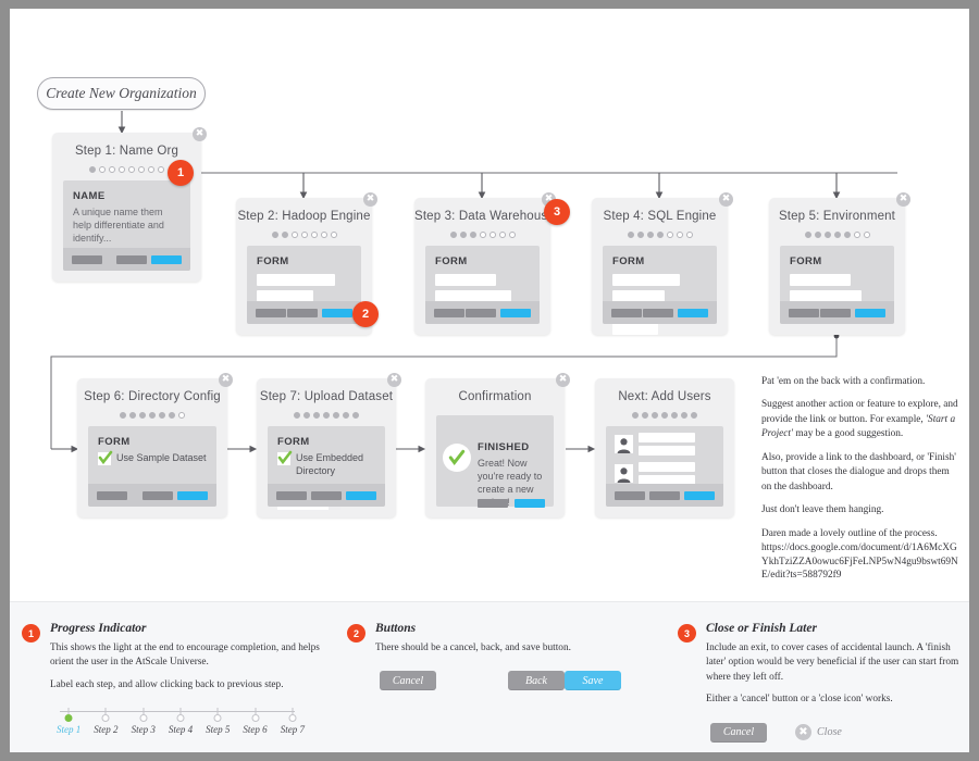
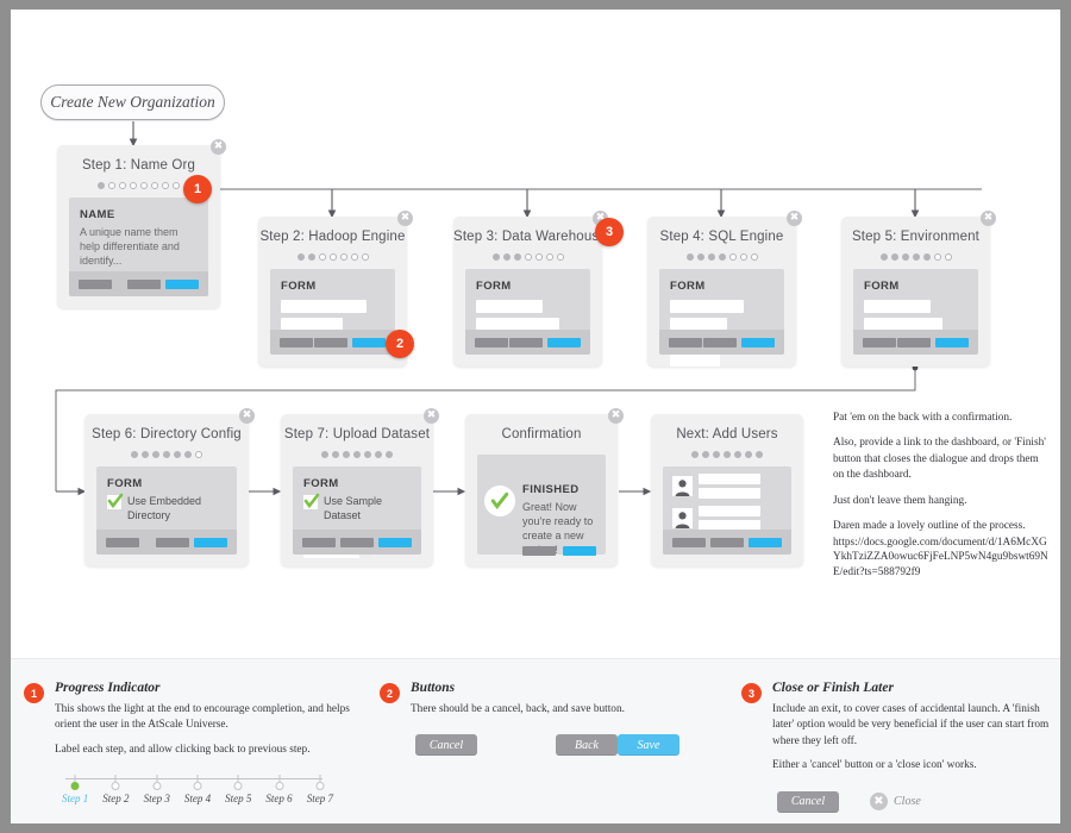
  Create New Organization
  ✖
  Step 1: Name Org
  NAME
  A unique name them help differentiate and identify...
  ✖
  Step 2: Hadoop Engine
  FORM
  ✖
  Step 3: Data Warehou
  FORM
  ✖
  Step 4: SQL Engine
  FORM
  ✖
  Step 5: Environment
  FORM
  ✖
  Step 6: Directory Config
  FORM
- Use Sample Dataset
+ Use Embedded Directory
  ✖
  Step 7: Upload Dataset
  FORM
- Use Embedded Directory
+ Use Sample Dataset
  ✖
  Confirmation
  FINISHED
  Great! Now you're ready to create a new !
  Next: Add Users
  1
  2
  3
  Pat 'em on the back with a confirmation.
- Suggest another action or feature to explore, and provide the link or button. For example, 'Start a Project' may be a good suggestion.
  Also, provide a link to the dashboard, or 'Finish' button that closes the dialogue and drops them on the dashboard.
  Just don't leave them hanging.
  Daren made a lovely outline of the process.
  https://docs.google.com/document/d/1A6McXGYkhTziZZA0owuc6FjFeLNP5wN4gu9bswt69NE/edit?ts=588792f9
  1
  Progress Indicator
  This shows the light at the end to encourage completion, and helps orient the user in the AtScale Universe.
  Label each step, and allow clicking back to previous step.
  Step 1
  Step 2
  Step 3
  Step 4
  Step 5
  Step 6
  Step 7
  2
  Buttons
  There should be a cancel, back, and save button.
  Cancel
  Back
  Save
  3
  Close or Finish Later
  Include an exit, to cover cases of accidental launch. A 'finish later' option would be very beneficial if the user can start from where they left off.
  Either a 'cancel' button or a 'close icon' works.
  Cancel
  ✖
  Close
